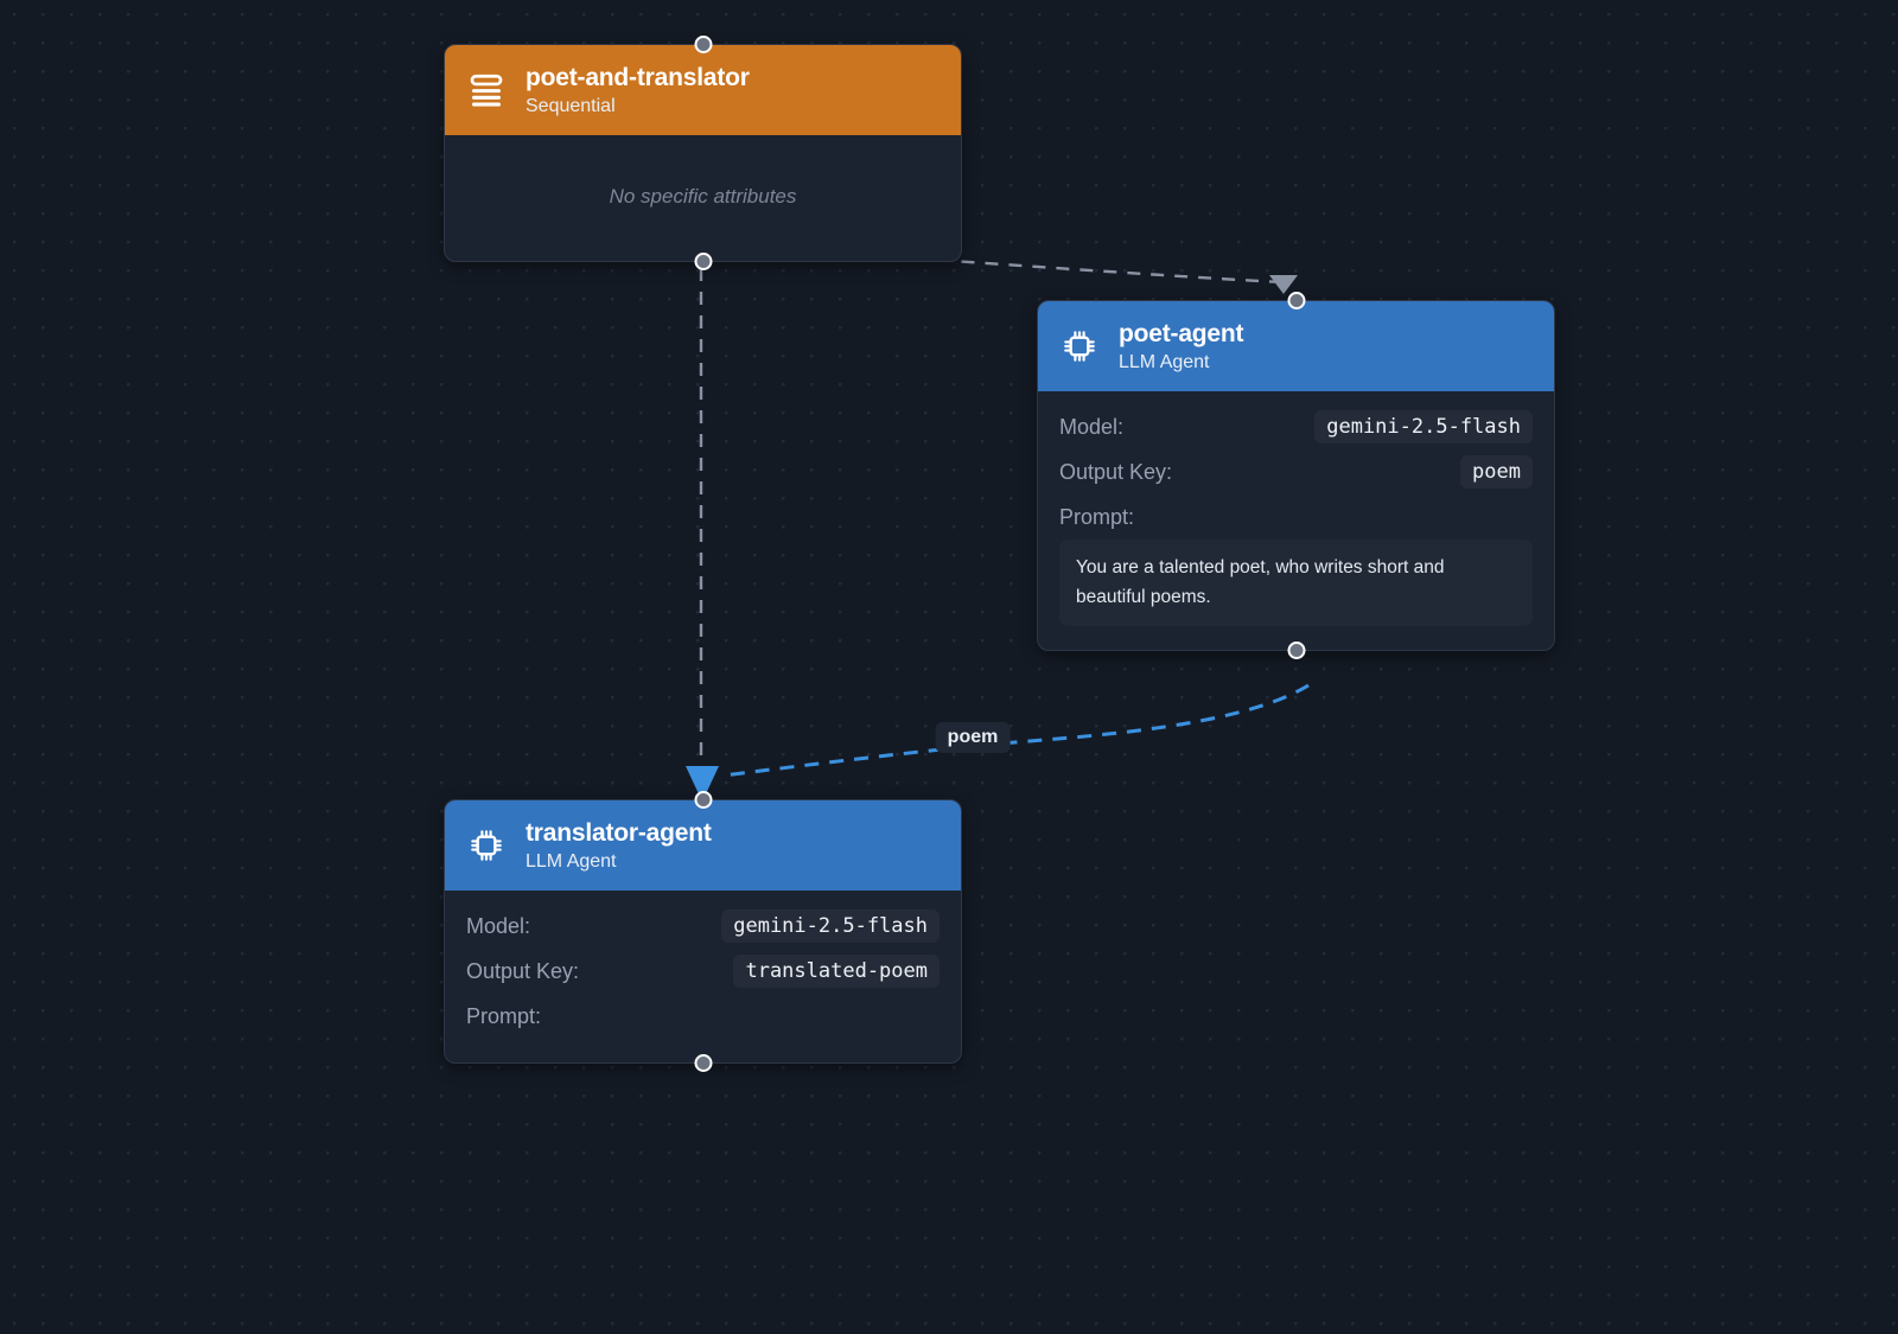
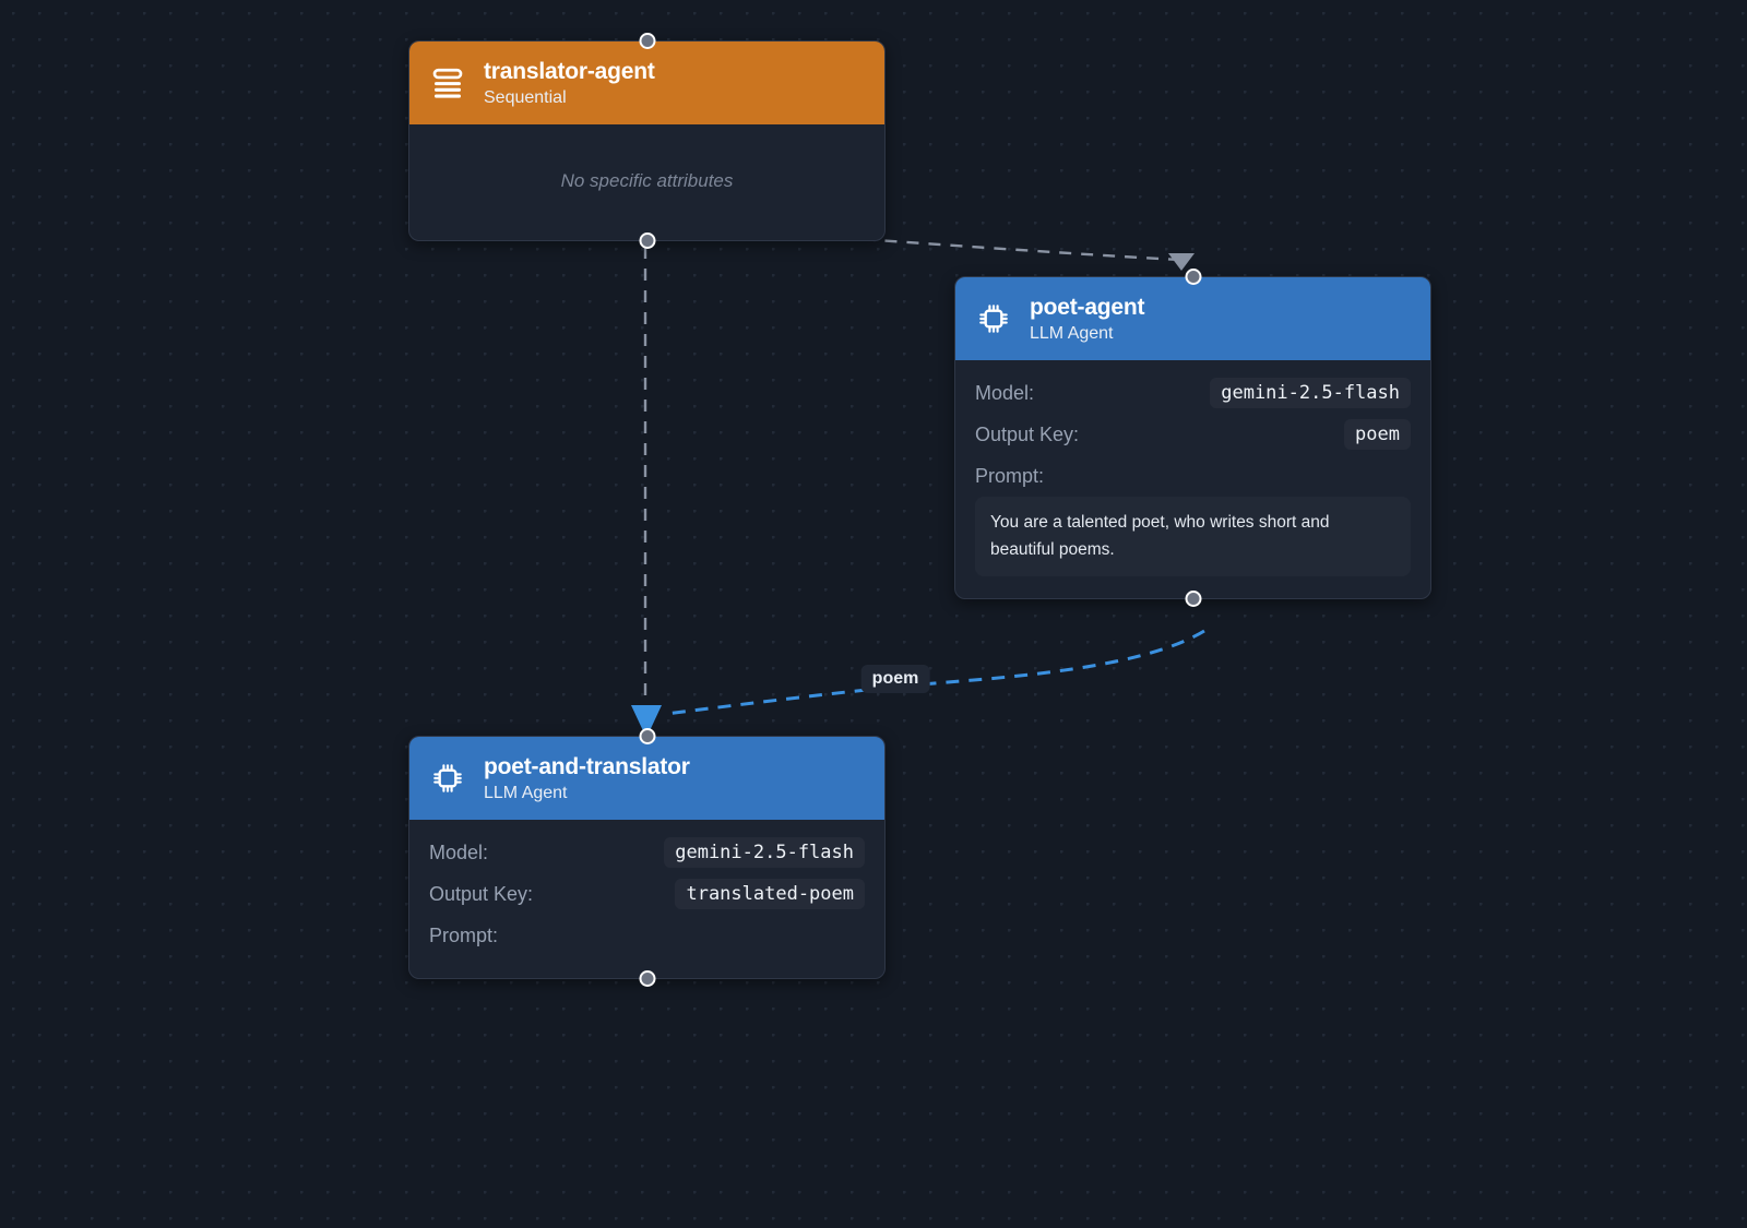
  poem
- poet-and-translator
+ translator-agent
  Sequential
  No specific attributes
  poet-agent
  LLM Agent
  Model:
  gemini-2.5-flash
  Output Key:
  poem
  Prompt:
  You are a talented poet, who writes short and beautiful poems.
- translator-agent
+ poet-and-translator
  LLM Agent
  Model:
  gemini-2.5-flash
  Output Key:
  translated-poem
  Prompt:
